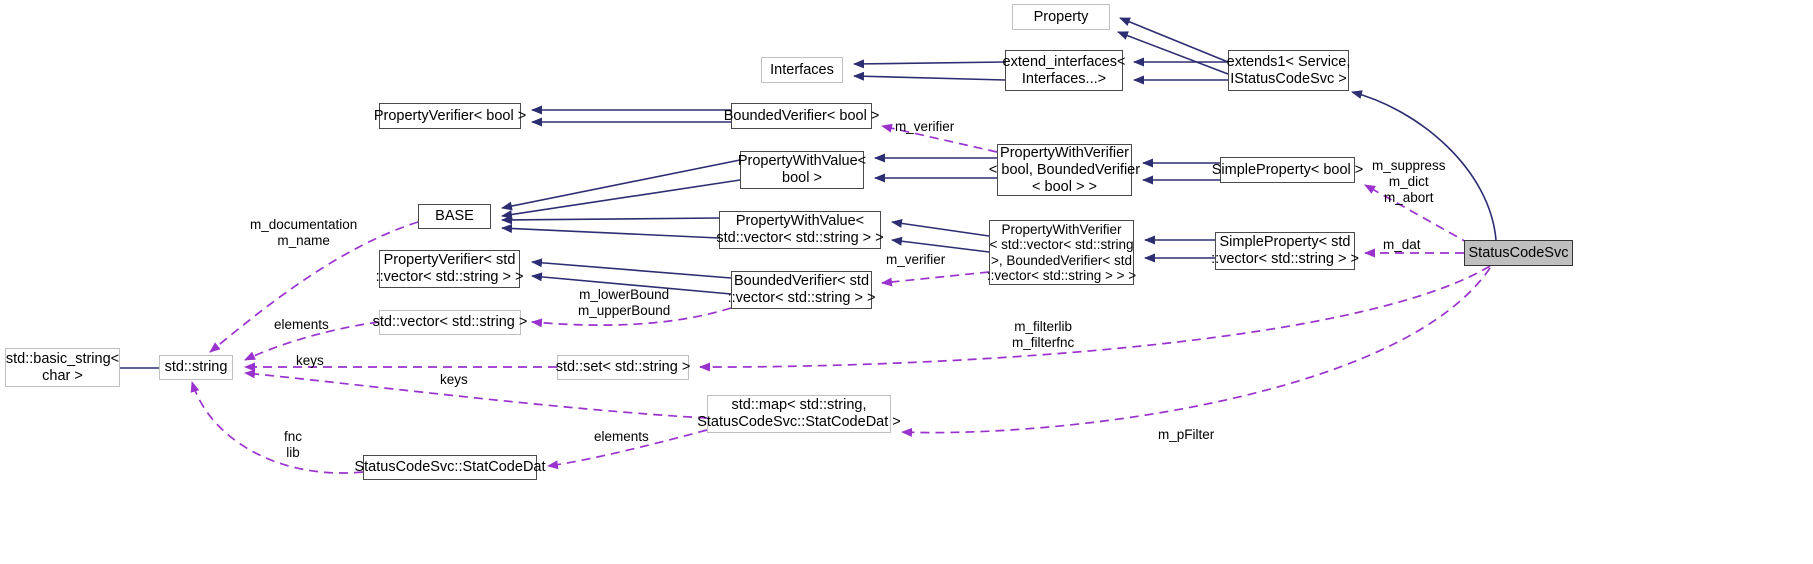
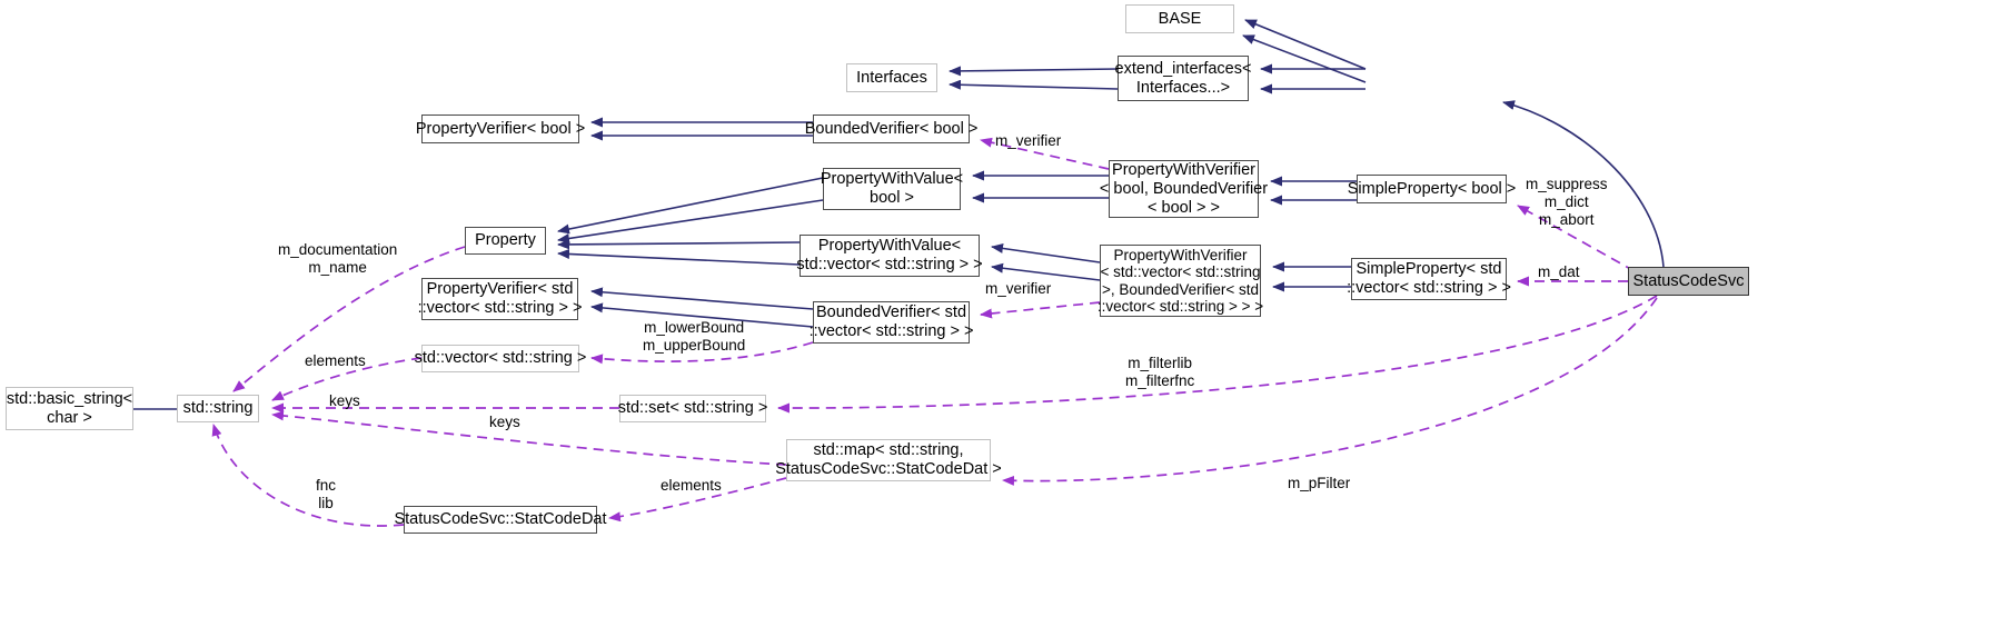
- Property
+ BASE
  Interfaces
  extend_interfaces<
  Interfaces...>
- extends1< Service,
- IStatusCodeSvc >
  PropertyVerifier< bool >
  BoundedVerifier< bool >
  PropertyWithValue<
  bool >
  PropertyWithVerifier
  < bool, BoundedVerifier
  < bool > >
  SimpleProperty< bool >
- BASE
+ Property
  PropertyWithValue<
  std::vector< std::string > >
  PropertyWithVerifier
  < std::vector< std::string
  >, BoundedVerifier< std
  ::vector< std::string > > >
  SimpleProperty< std
  ::vector< std::string > >
  StatusCodeSvc
  PropertyVerifier< std
  ::vector< std::string > >
  BoundedVerifier< std
  ::vector< std::string > >
  std::vector< std::string >
  std::basic_string<
  char >
  std::string
  std::set< std::string >
  std::map< std::string,
  StatusCodeSvc::StatCodeDat >
  StatusCodeSvc::StatCodeDat
  m_verifier
  m_suppress
  m_dict
  m_abort
  m_documentation
  m_name
  m_verifier
  m_dat
  m_lowerBound
  m_upperBound
  elements
  m_filterlib
  m_filterfnc
  keys
  keys
  m_pFilter
  elements
  fnc
  lib
